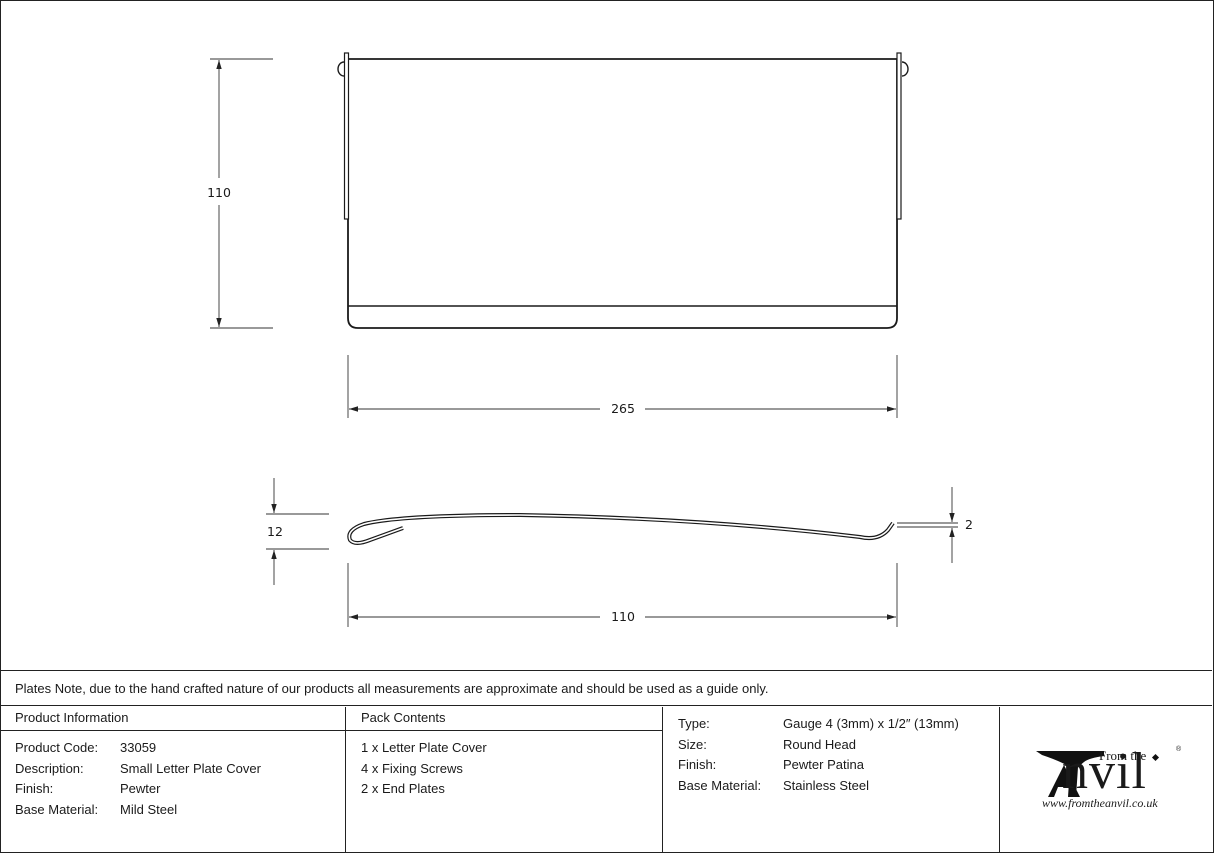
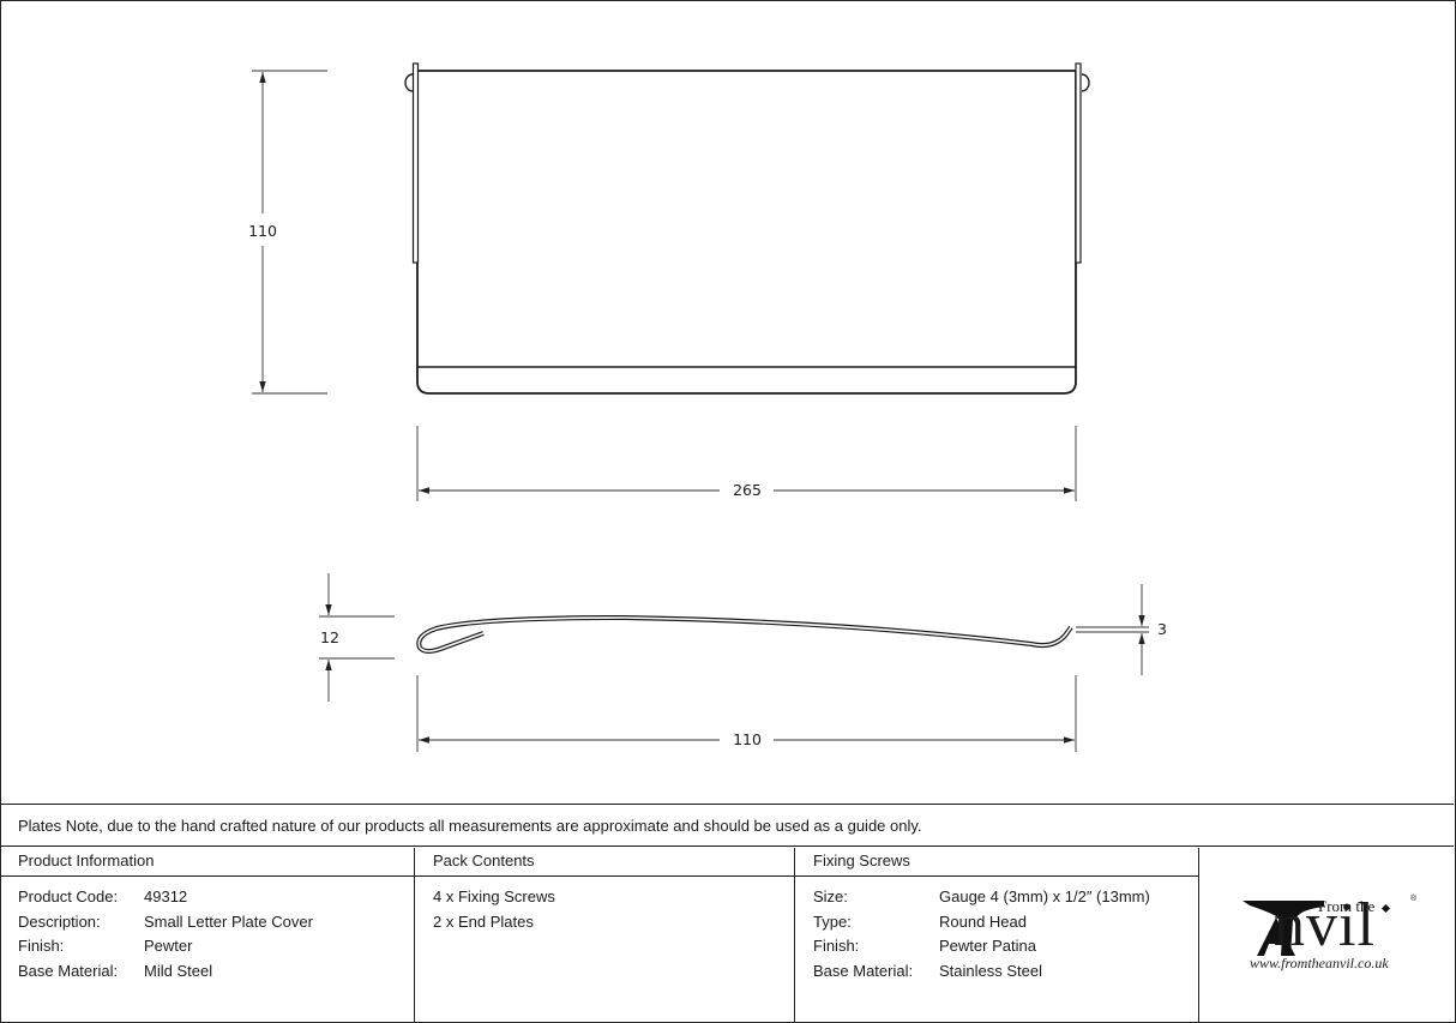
  110
  265
  12
- 2
+ 3
  110
  Plates Note, due to the hand crafted nature of our products all measurements are approximate and should be used as a guide only.
  Product Information
  Product Code:
- 33059
+ 49312
  Description:
  Small Letter Plate Cover
  Finish:
  Pewter
  Base Material:
  Mild Steel
  Pack Contents
- 1 x Letter Plate Cover
  4 x Fixing Screws
  2 x End Plates
+ Fixing Screws
- Type:
+ Size:
  Gauge 4 (3mm) x 1/2″ (13mm)
- Size:
+ Type:
  Round Head
  Finish:
  Pewter Patina
  Base Material:
  Stainless Steel
  From the
  nvil
  www.fromtheanvil.co.uk
